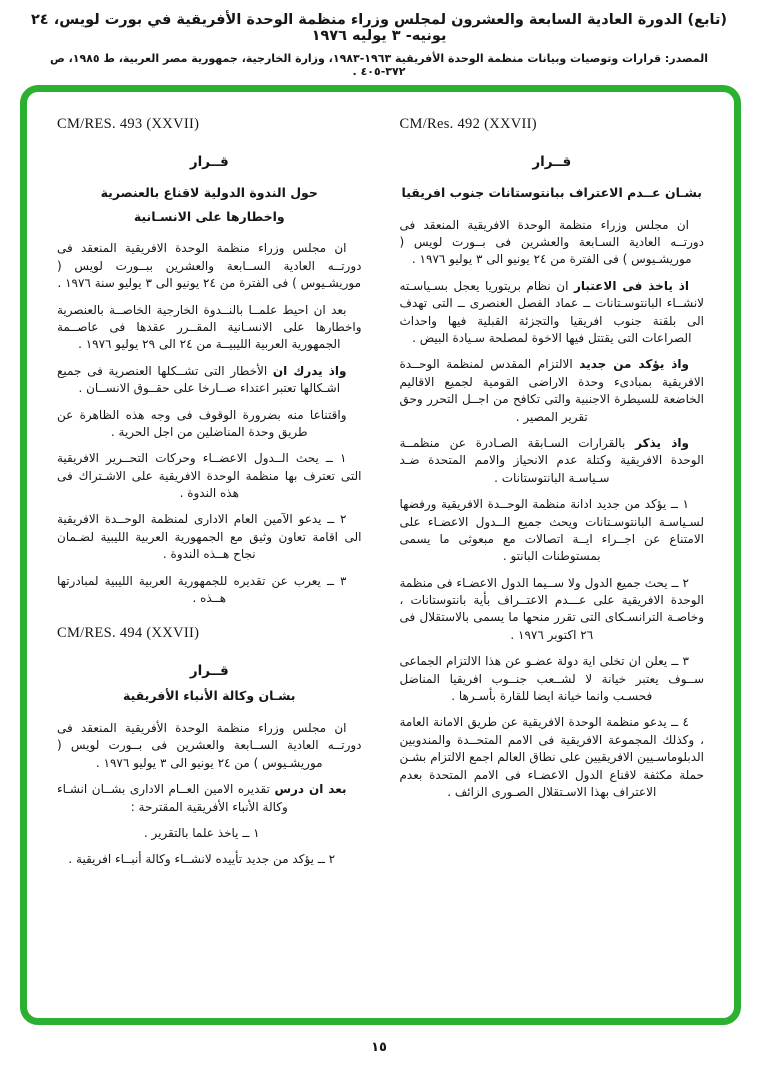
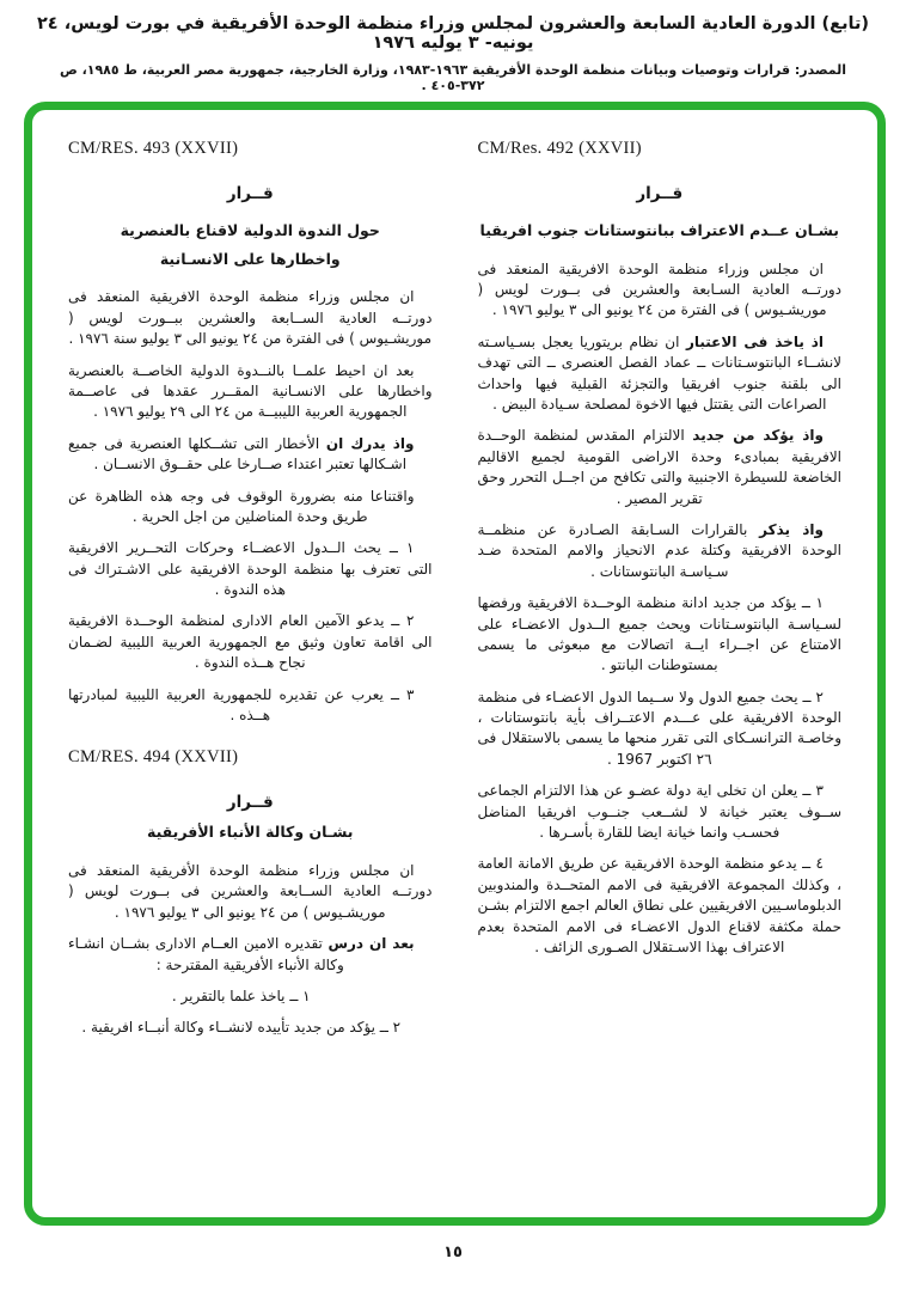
  (تابع) الدورة العادية السابعة والعشرون لمجلس وزراء منظمة الوحدة الأفريقية في بورت لويس، ٢٤ يونيه- ٣ يوليه ١٩٧٦
  المصدر: قرارات وتوصيات وبيانات منظمة الوحدة الأفريقية ١٩٦٣-١٩٨٣، وزارة الخارجية، جمهورية مصر العربية، ط ١٩٨٥، ص ٣٧٢-٤٠٥ .
  CM/Res. 492 (XXVII)
  قــرار
  بشـان عــدم الاعتراف ببانتوستانات جنوب افريقيا
  ان مجلس وزراء منظمة الوحدة الافريقية المنعقد فى دورتــه العادية السـابعة والعشرين فى بــورت لويس ( موريشـيوس ) فى الفترة من ٢٤ يونيو الى ٣ يوليو ١٩٧٦ .
  اذ ياخذ فى الاعتبار ان نظام بريتوريا يعجل بسـياسـته لانشــاء البانتوسـتانات ــ عماد الفصل العنصرى ــ التى تهدف الى بلقنة جنوب افريقيا والتجزئة القبلية فيها واحداث الصراعات التى يقتتل فيها الاخوة لمصلحة سـيادة البيض .
  واذ يؤكد من جديد الالتزام المقدس لمنظمة الوحــدة الافريقية بمبادىء وحدة الاراضى القومية لجميع الاقاليم الخاضعة للسيطرة الاجنبية والتى تكافح من اجــل التحرر وحق تقرير المصير .
  واذ يذكر بالقرارات السـابقة الصـادرة عن منظمــة الوحدة الافريقية وكتلة عدم الانحياز والامم المتحدة ضـد سـياسـة البانتوستانات .
  ١ ــ يؤكد من جديد ادانة منظمة الوحــدة الافريقية ورفضها لسـياسـة البانتوسـتانات ويحث جميع الــدول الاعضـاء على الامتناع عن اجــراء ايــة اتصالات مع مبعوثى ما يسمى بمستوطنات البانتو .
- ٢ ــ يحث جميع الدول ولا ســيما الدول الاعضـاء فى منظمة الوحدة الافريقية على عـــدم الاعتــراف بأية بانتوستانات ، وخاصـة الترانسـكاى التى تقرر منحها ما يسمى بالاستقلال فى ٢٦ اكتوبر ١٩٧٦ .
+ ٢ ــ يحث جميع الدول ولا ســيما الدول الاعضـاء فى منظمة الوحدة الافريقية على عـــدم الاعتــراف بأية بانتوستانات ، وخاصـة الترانسـكاى التى تقرر منحها ما يسمى بالاستقلال فى ٢٦ اكتوبر 1967 .
  ٣ ــ يعلن ان تخلى اية دولة عضـو عن هذا الالتزام الجماعى ســوف يعتبر خيانة لا لشــعب جنــوب افريقيا المناضل فحسـب وانما خيانة ايضا للقارة بأسـرها .
  ٤ ــ يدعو منظمة الوحدة الافريقية عن طريق الامانة العامة ، وكذلك المجموعة الافريقية فى الامم المتحــدة والمندوبين الدبلوماسـيين الافريقيين على نطاق العالم اجمع الالتزام بشـن حملة مكثفة لاقناع الدول الاعضـاء فى الامم المتحدة بعدم الاعتراف بهذا الاسـتقلال الصـورى الزائف .
  CM/RES. 493 (XXVII)
  قــرار
  حول الندوة الدولية لاقناع بالعنصرية
  واخطارها على الانسـانية
  ان مجلس وزراء منظمة الوحدة الافريقية المنعقد فى دورتــه العادية الســابعة والعشرين ببــورت لويس ( موريشـيوس ) فى الفترة من ٢٤ يونيو الى ٣ يوليو سنة ١٩٧٦ .
- بعد ان احيط علمــا بالنــدوة الخارجية الخاصــة بالعنصرية واخطارها على الانسـانية المقــرر عقدها فى عاصــمة الجمهورية العربية الليبيــة من ٢٤ الى ٢٩ يوليو ١٩٧٦ .
+ بعد ان احيط علمــا بالنــدوة الدولية الخاصــة بالعنصرية واخطارها على الانسـانية المقــرر عقدها فى عاصــمة الجمهورية العربية الليبيــة من ٢٤ الى ٢٩ يوليو ١٩٧٦ .
  واذ يدرك ان الأخطار التى تشــكلها العنصرية فى جميع اشـكالها تعتبر اعتداء صــارخا على حقــوق الانســان .
  واقتناعا منه بضرورة الوقوف فى وجه هذه الظاهرة عن طريق وحدة المناضلين من اجل الحرية .
  ١ ــ يحث الــدول الاعضــاء وحركات التحــرير الافريقية التى تعترف بها منظمة الوحدة الافريقية على الاشـتراك فى هذه الندوة .
  ٢ ــ يدعو الآمين العام الادارى لمنظمة الوحــدة الافريقية الى اقامة تعاون وثيق مع الجمهورية العربية الليبية لضـمان نجاح هــذه الندوة .
  ٣ ــ يعرب عن تقديره للجمهورية العربية الليبية لمبادرتها هــذه .
  CM/RES. 494 (XXVII)
  قــرار
  بشـان وكالة الأنباء الأفريقية
  ان مجلس وزراء منظمة الوحدة الأفريقية المنعقد فى دورتــه العادية الســابعة والعشرين فى بــورت لويس ( موريشـيوس ) من ٢٤ يونيو الى ٣ يوليو ١٩٧٦ .
  بعد ان درس تقديره الامين العــام الادارى بشــان انشـاء وكالة الأنباء الأفريقية المقترحة :
  ١ ــ ياخذ علما بالتقرير .
  ٢ ــ يؤكد من جديد تأييده لانشــاء وكالة أنبــاء افريقية .
  ١٥
